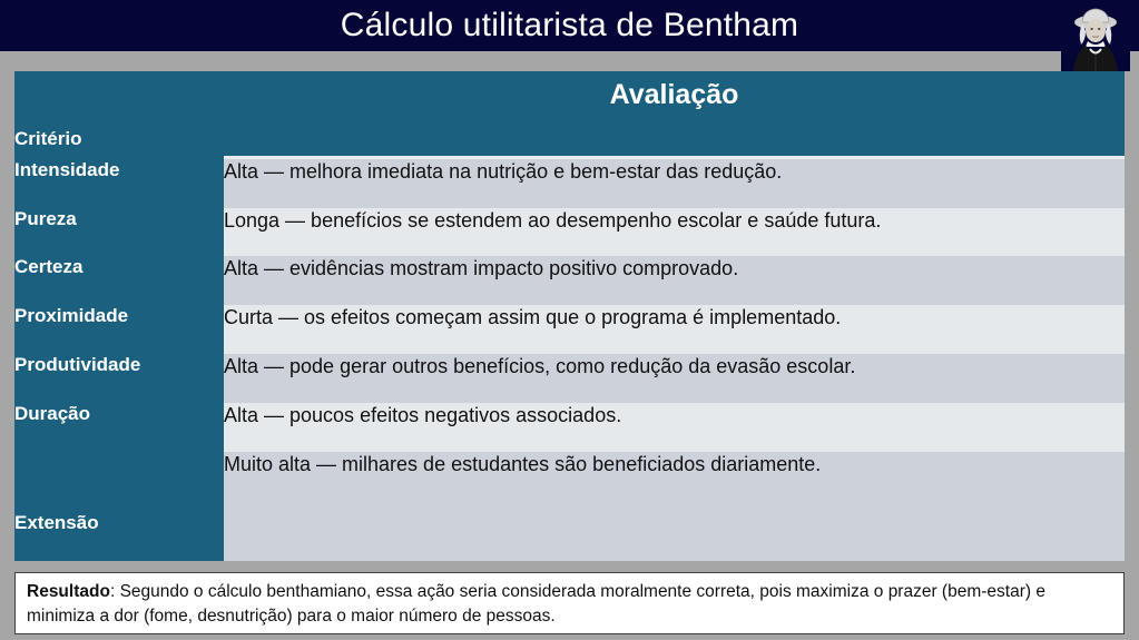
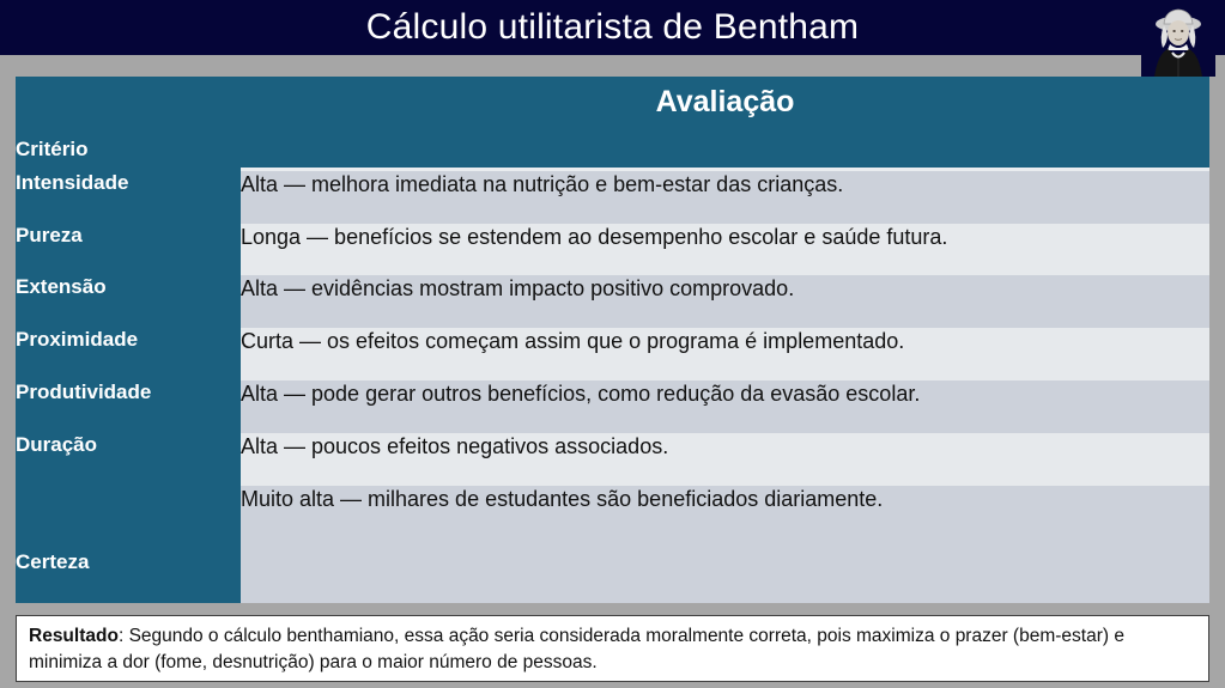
  Cálculo utilitarista de Bentham
  Critério	Avaliação
- Intensidade	Alta — melhora imediata na nutrição e bem-estar das redução.
+ Intensidade	Alta — melhora imediata na nutrição e bem-estar das crianças.
  Pureza	Longa — benefícios se estendem ao desempenho escolar e saúde futura.
- Certeza	Alta — evidências mostram impacto positivo comprovado.
+ Extensão	Alta — evidências mostram impacto positivo comprovado.
  Proximidade	Curta — os efeitos começam assim que o programa é implementado.
  Produtividade	Alta — pode gerar outros benefícios, como redução da evasão escolar.
  Duração	Alta — poucos efeitos negativos associados.
- Extensão	Muito alta — milhares de estudantes são beneficiados diariamente.
+ Certeza	Muito alta — milhares de estudantes são beneficiados diariamente.
  Resultado: Segundo o cálculo benthamiano, essa ação seria considerada moralmente correta, pois maximiza o prazer (bem-estar) e minimiza a dor (fome, desnutrição) para o maior número de pessoas.
